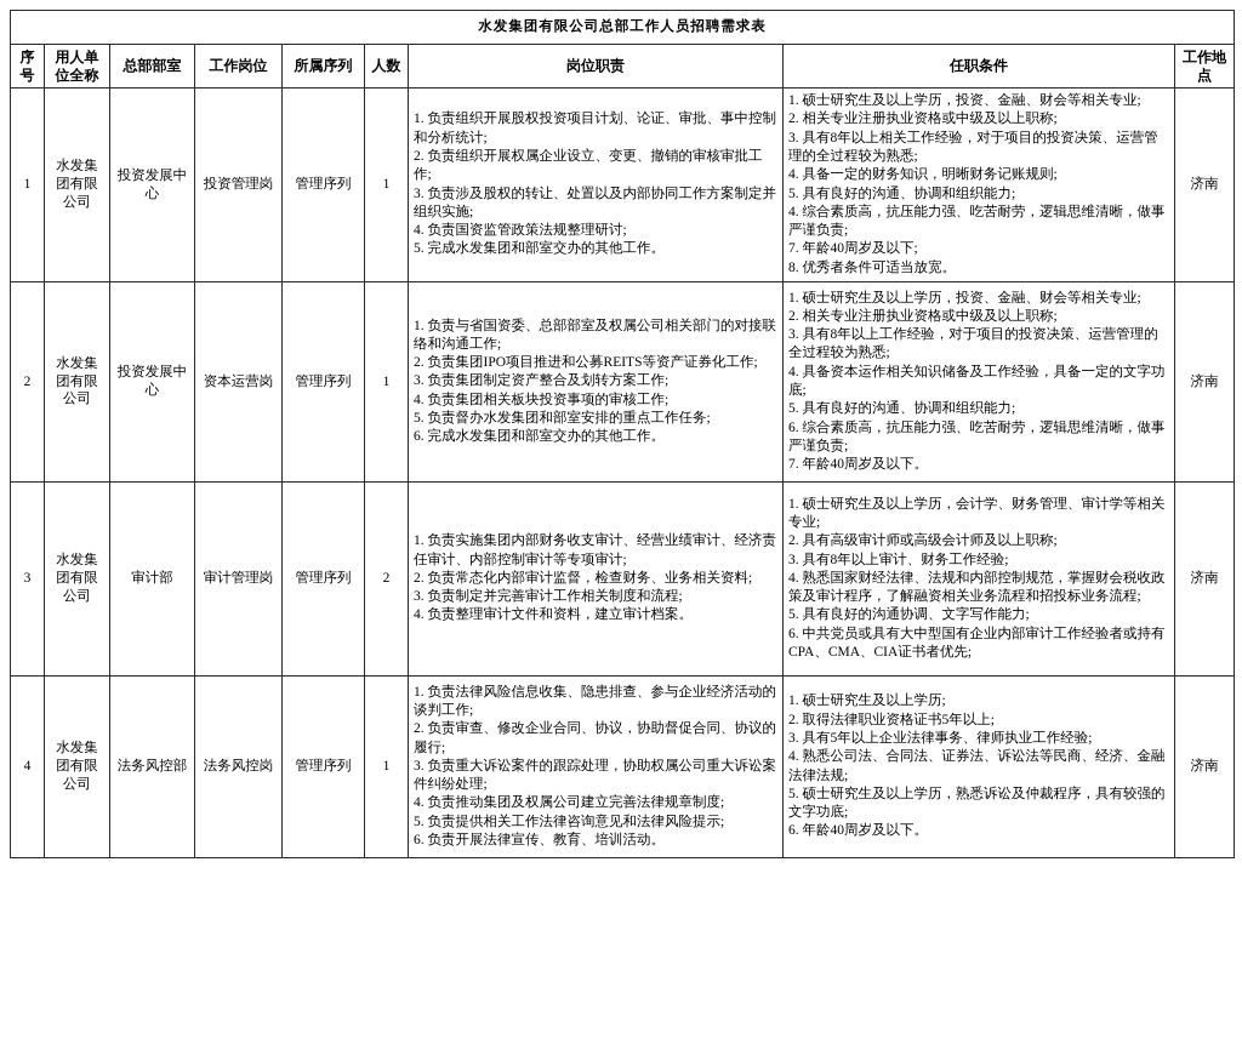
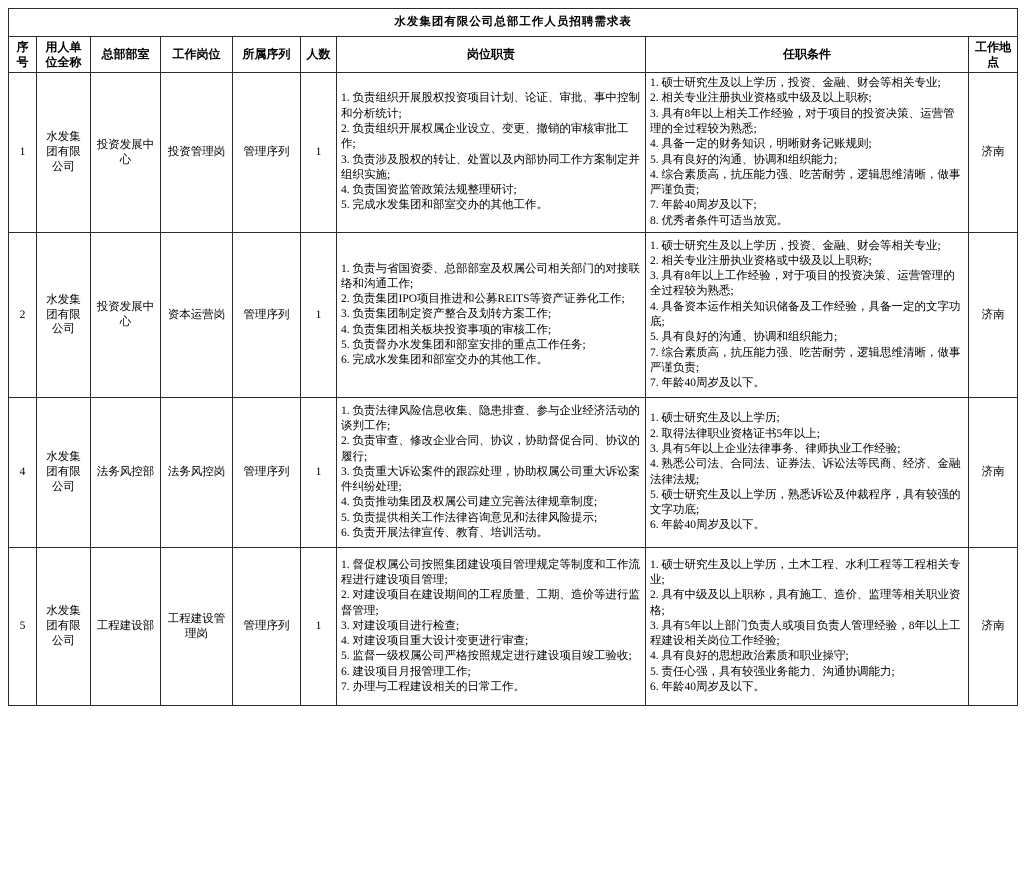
  水发集团有限公司总部工作人员招聘需求表
  序号	用人单位全称	总部部室	工作岗位	所属序列	人数	岗位职责	任职条件	工作地点
  1	水发集团有限公司	投资发展中心	投资管理岗	管理序列	1	1. 负责组织开展股权投资项目计划、论证、审批、事中控制和分析统计; 2. 负责组织开展权属企业设立、变更、撤销的审核审批工作; 3. 负责涉及股权的转让、处置以及内部协同工作方案制定并组织实施; 4. 负责国资监管政策法规整理研讨; 5. 完成水发集团和部室交办的其他工作。	1. 硕士研究生及以上学历，投资、金融、财会等相关专业; 2. 相关专业注册执业资格或中级及以上职称; 3. 具有8年以上相关工作经验，对于项目的投资决策、运营管理的全过程较为熟悉; 4. 具备一定的财务知识，明晰财务记账规则; 5. 具有良好的沟通、协调和组织能力; 4. 综合素质高，抗压能力强、吃苦耐劳，逻辑思维清晰，做事严谨负责; 7. 年龄40周岁及以下; 8. 优秀者条件可适当放宽。	济南
- 2	水发集团有限公司	投资发展中心	资本运营岗	管理序列	1	1. 负责与省国资委、总部部室及权属公司相关部门的对接联络和沟通工作; 2. 负责集团IPO项目推进和公募REITS等资产证券化工作; 3. 负责集团制定资产整合及划转方案工作; 4. 负责集团相关板块投资事项的审核工作; 5. 负责督办水发集团和部室安排的重点工作任务; 6. 完成水发集团和部室交办的其他工作。	1. 硕士研究生及以上学历，投资、金融、财会等相关专业; 2. 相关专业注册执业资格或中级及以上职称; 3. 具有8年以上工作经验，对于项目的投资决策、运营管理的全过程较为熟悉; 4. 具备资本运作相关知识储备及工作经验，具备一定的文字功底; 5. 具有良好的沟通、协调和组织能力; 6. 综合素质高，抗压能力强、吃苦耐劳，逻辑思维清晰，做事严谨负责; 7. 年龄40周岁及以下。	济南
+ 2	水发集团有限公司	投资发展中心	资本运营岗	管理序列	1	1. 负责与省国资委、总部部室及权属公司相关部门的对接联络和沟通工作; 2. 负责集团IPO项目推进和公募REITS等资产证券化工作; 3. 负责集团制定资产整合及划转方案工作; 4. 负责集团相关板块投资事项的审核工作; 5. 负责督办水发集团和部室安排的重点工作任务; 6. 完成水发集团和部室交办的其他工作。	1. 硕士研究生及以上学历，投资、金融、财会等相关专业; 2. 相关专业注册执业资格或中级及以上职称; 3. 具有8年以上工作经验，对于项目的投资决策、运营管理的全过程较为熟悉; 4. 具备资本运作相关知识储备及工作经验，具备一定的文字功底; 5. 具有良好的沟通、协调和组织能力; 7. 综合素质高，抗压能力强、吃苦耐劳，逻辑思维清晰，做事严谨负责; 7. 年龄40周岁及以下。	济南
- 3	水发集团有限公司	审计部	审计管理岗	管理序列	2	1. 负责实施集团内部财务收支审计、经营业绩审计、经济责任审计、内部控制审计等专项审计; 2. 负责常态化内部审计监督，检查财务、业务相关资料; 3. 负责制定并完善审计工作相关制度和流程; 4. 负责整理审计文件和资料，建立审计档案。	1. 硕士研究生及以上学历，会计学、财务管理、审计学等相关专业; 2. 具有高级审计师或高级会计师及以上职称; 3. 具有8年以上审计、财务工作经验; 4. 熟悉国家财经法律、法规和内部控制规范，掌握财会税收政策及审计程序，了解融资相关业务流程和招投标业务流程; 5. 具有良好的沟通协调、文字写作能力; 6. 中共党员或具有大中型国有企业内部审计工作经验者或持有CPA、CMA、CIA证书者优先;	济南
  4	水发集团有限公司	法务风控部	法务风控岗	管理序列	1	1. 负责法律风险信息收集、隐患排查、参与企业经济活动的谈判工作; 2. 负责审查、修改企业合同、协议，协助督促合同、协议的履行; 3. 负责重大诉讼案件的跟踪处理，协助权属公司重大诉讼案件纠纷处理; 4. 负责推动集团及权属公司建立完善法律规章制度; 5. 负责提供相关工作法律咨询意见和法律风险提示; 6. 负责开展法律宣传、教育、培训活动。	1. 硕士研究生及以上学历; 2. 取得法律职业资格证书5年以上; 3. 具有5年以上企业法律事务、律师执业工作经验; 4. 熟悉公司法、合同法、证券法、诉讼法等民商、经济、金融法律法规; 5. 硕士研究生及以上学历，熟悉诉讼及仲裁程序，具有较强的文字功底; 6. 年龄40周岁及以下。	济南
+ 5	水发集团有限公司	工程建设部	工程建设管理岗	管理序列	1	1. 督促权属公司按照集团建设项目管理规定等制度和工作流程进行建设项目管理; 2. 对建设项目在建设期间的工程质量、工期、造价等进行监督管理; 3. 对建设项目进行检查; 4. 对建设项目重大设计变更进行审查; 5. 监督一级权属公司严格按照规定进行建设项目竣工验收; 6. 建设项目月报管理工作; 7. 办理与工程建设相关的日常工作。	1. 硕士研究生及以上学历，土木工程、水利工程等工程相关专业; 2. 具有中级及以上职称，具有施工、造价、监理等相关职业资格; 3. 具有5年以上部门负责人或项目负责人管理经验，8年以上工程建设相关岗位工作经验; 4. 具有良好的思想政治素质和职业操守; 5. 责任心强，具有较强业务能力、沟通协调能力; 6. 年龄40周岁及以下。	济南
